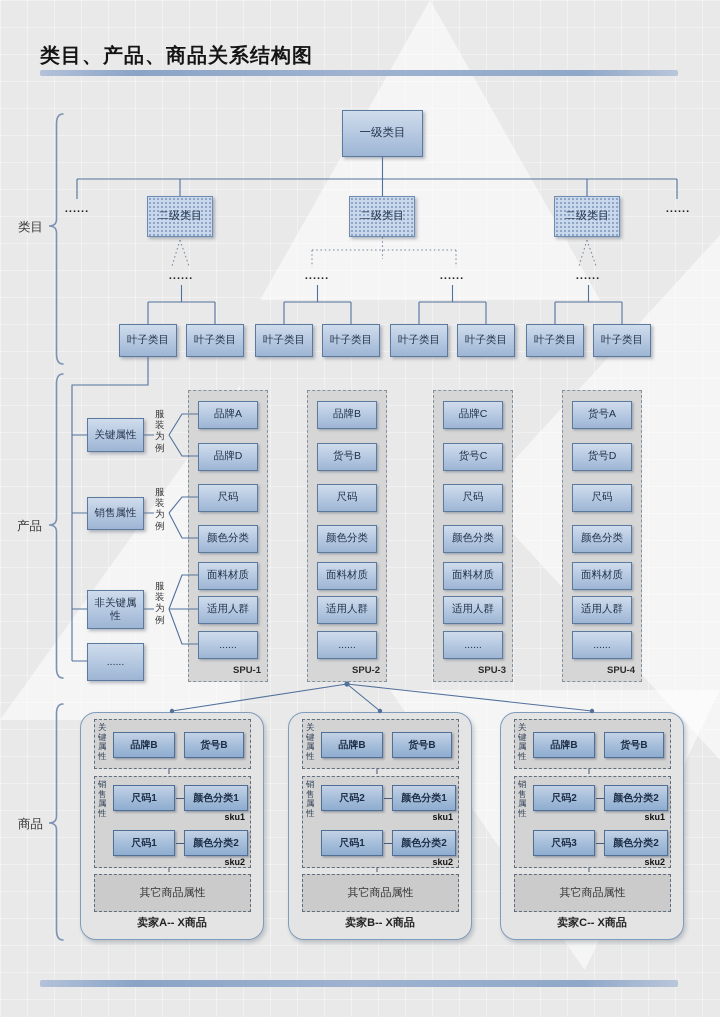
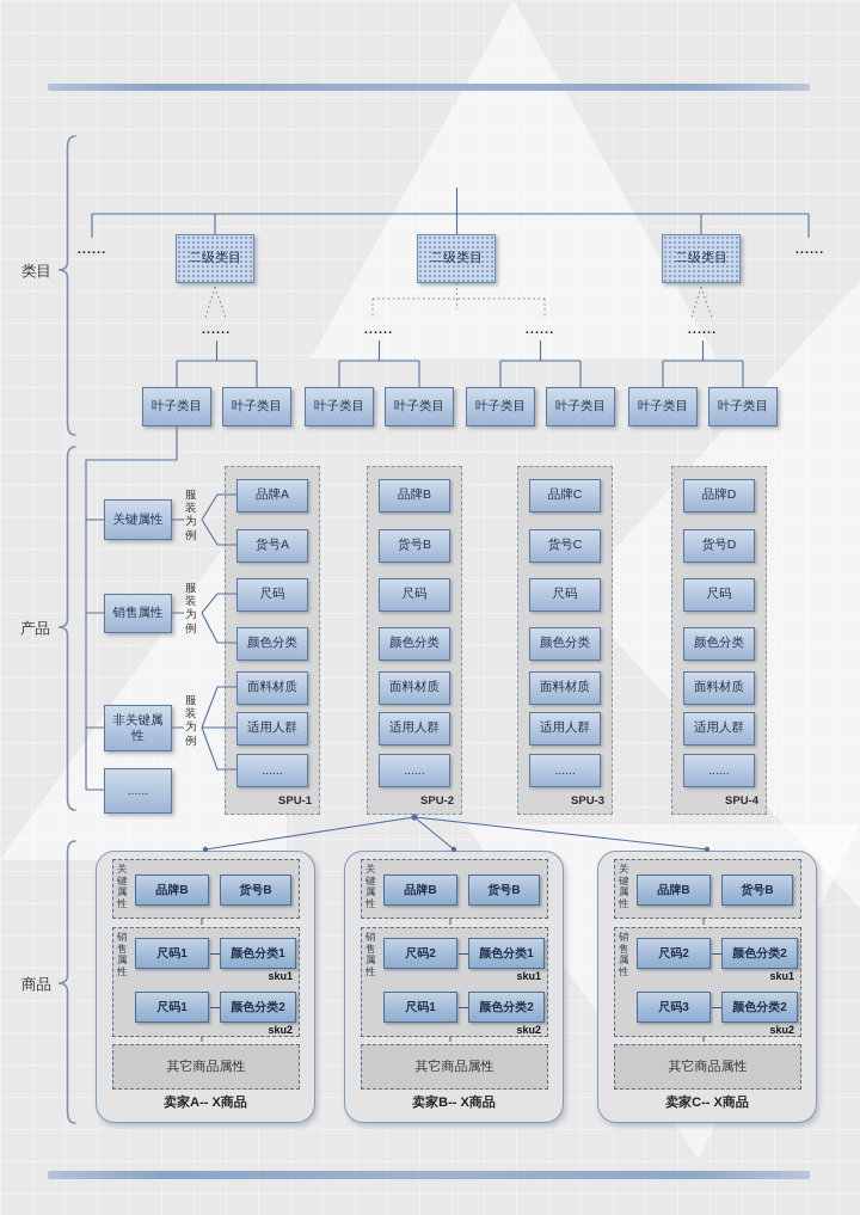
- 类目、产品、商品关系结构图
  类目
  产品
  商品
  品牌A
- 品牌D
+ 货号A
  尺码
  颜色分类
  面料材质
  适用人群
  ......
  SPU-1
  品牌B
  货号B
  尺码
  颜色分类
  面料材质
  适用人群
  ......
  SPU-2
  品牌C
  货号C
  尺码
  颜色分类
  面料材质
  适用人群
  ......
  SPU-3
- 货号A
+ 品牌D
  货号D
  尺码
  颜色分类
  面料材质
  适用人群
  ......
  SPU-4
  关键属性
  品牌B
  货号B
  销售属性
  尺码1
  颜色分类1
  sku1
  尺码1
  颜色分类2
  sku2
  其它商品属性
  卖家A-- X商品
  关键属性
  品牌B
  货号B
  销售属性
  尺码2
  颜色分类1
  sku1
  尺码1
  颜色分类2
  sku2
  其它商品属性
  卖家B-- X商品
  关键属性
  品牌B
  货号B
  销售属性
  尺码2
  颜色分类2
  sku1
  尺码3
  颜色分类2
  sku2
  其它商品属性
  卖家C-- X商品
- 一级类目
  二级类目
  二级类目
  二级类目
  ......
  ......
  ......
  ......
  ......
  ......
  叶子类目
  叶子类目
  叶子类目
  叶子类目
  叶子类目
  叶子类目
  叶子类目
  叶子类目
  关键属性
  销售属性
  非关键属性
  ......
  服装为例
  服装为例
  服装为例
